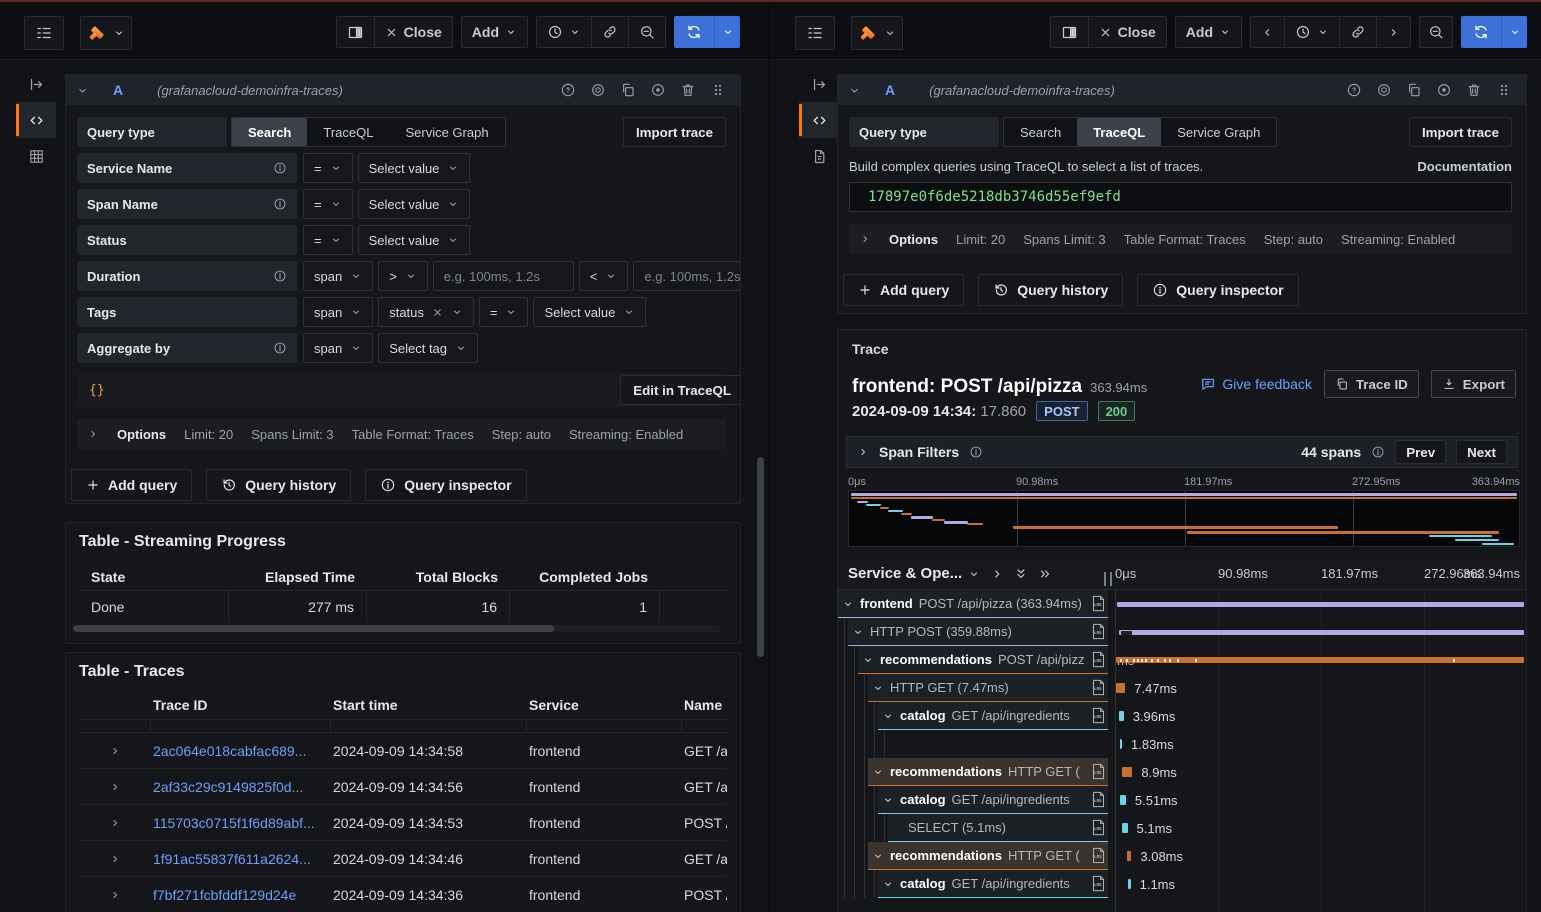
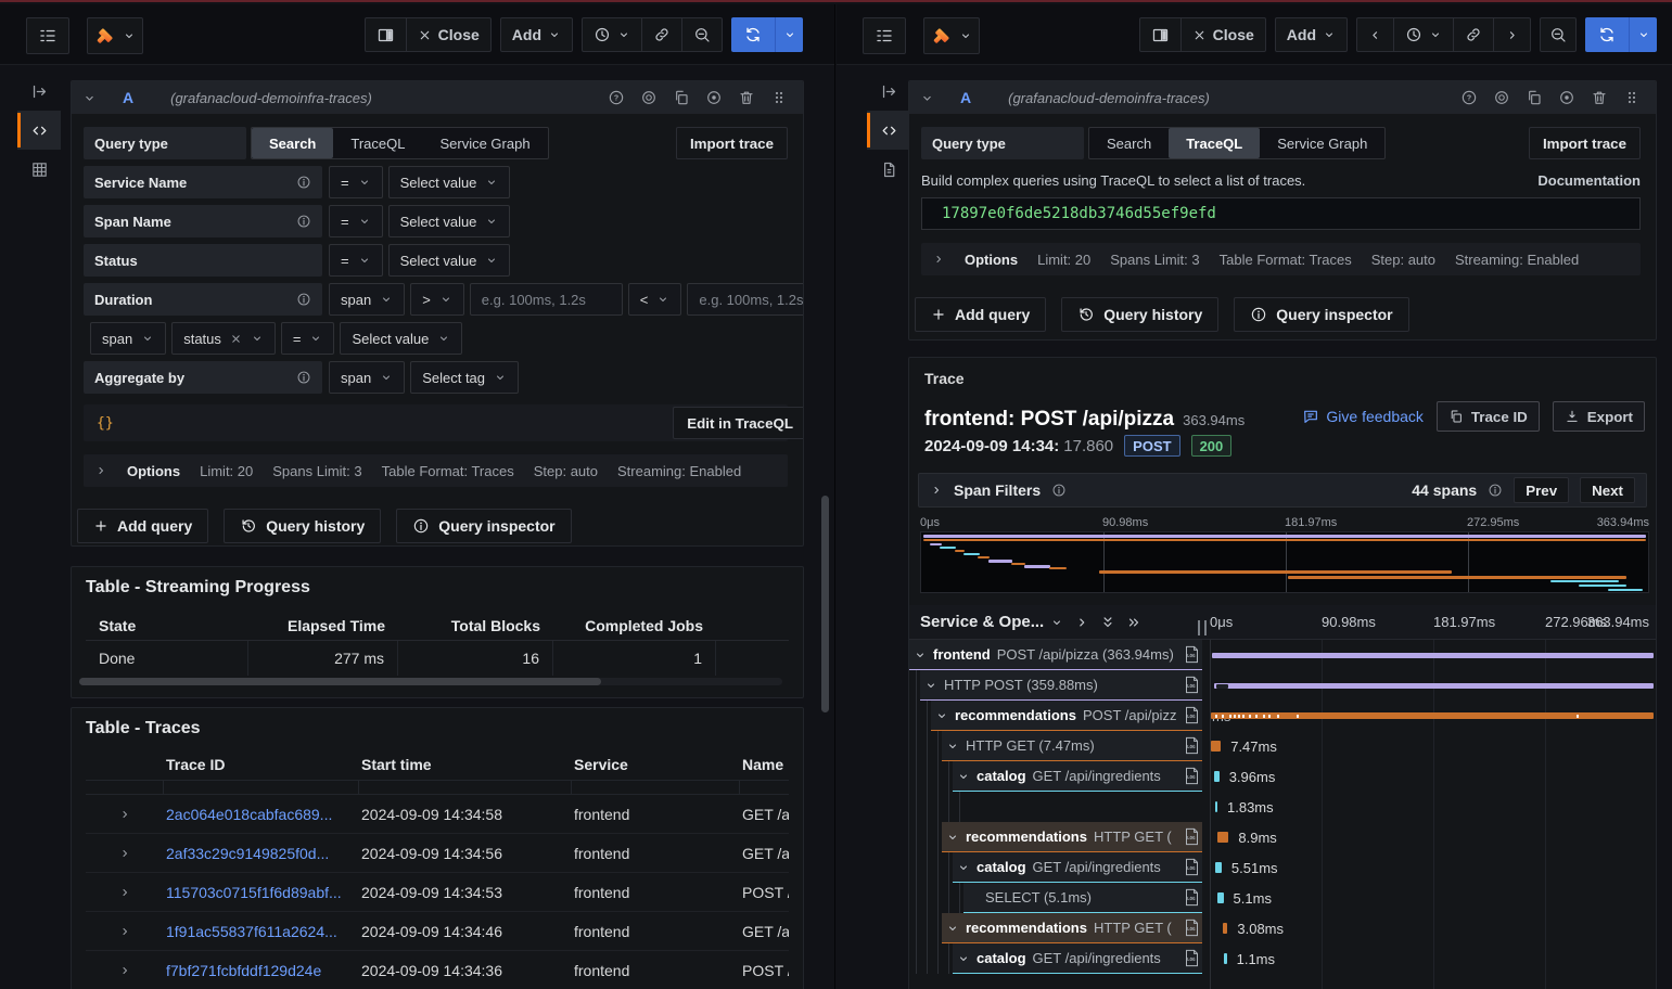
  Close
  Add
  A
  (grafanacloud-demoinfra-traces)
  Query type
  Search
  TraceQL
  Service Graph
  Import trace
  Service Name
  =
  Select value
  Span Name
  =
  Select value
  Status
  =
  Select value
  Duration
  span
  >
  e.g. 100ms, 1.2s
  <
  e.g. 100ms, 1.2s
- Tags
  span
  status
  =
  Select value
  Aggregate by
  span
  Select tag
  {}
  Edit in TraceQL
  Options
  Limit: 20
  Spans Limit: 3
  Table Format: Traces
  Step: auto
  Streaming: Enabled
  Add query
  Query history
  Query inspector
  Table - Streaming Progress
  State
  Elapsed Time
  Total Blocks
  Completed Jobs
  Done
  277 ms
  16
  1
  Table - Traces
  Trace ID
  Start time
  Service
  Name
  2ac064e018cabfac689...
  2024-09-09 14:34:58
  frontend
  GET /a
  2af33c29c9149825f0d...
  2024-09-09 14:34:56
  frontend
  GET /a
  115703c0715f1f6d89abf...
  2024-09-09 14:34:53
  frontend
  1f91ac55837f611a2624...
  2024-09-09 14:34:46
  frontend
  GET /a
  f7bf271fcbfddf129d24e
  2024-09-09 14:34:36
  frontend
  Close
  Add
  A
  (grafanacloud-demoinfra-traces)
  Query type
  Search
  TraceQL
  Service Graph
  Import trace
  Build complex queries using TraceQL to select a list of traces.
  Documentation
  17897e0f6de5218db3746d55ef9efd
  Options
  Limit: 20
  Spans Limit: 3
  Table Format: Traces
  Step: auto
  Streaming: Enabled
  Add query
  Query history
  Query inspector
  Trace
  frontend: POST /api/pizza
  363.94ms
  Give feedback
  Trace ID
  Export
  2024-09-09 14:34:
  17.860
  POST
  200
  Span Filters
  44 spans
  Prev
  Next
  0μs
  90.98ms
  181.97ms
  272.95ms
  363.94ms
  Service & Ope...
  0μs
  90.98ms
  181.97ms
  272.96ms
  363.94ms
  frontend
  POST /api/pizza (363.94ms)
  HTTP POST (359.88ms)
  recommendations
  POST /api/pizz
  HTTP GET (7.47ms)
  7.47ms
  catalog
  GET /api/ingredients
  3.96ms
  1.83ms
  recommendations
  HTTP GET (
  8.9ms
  catalog
  GET /api/ingredients
  5.51ms
  SELECT (5.1ms)
  5.1ms
  recommendations
  HTTP GET (
  3.08ms
  catalog
  GET /api/ingredients
  1.1ms
